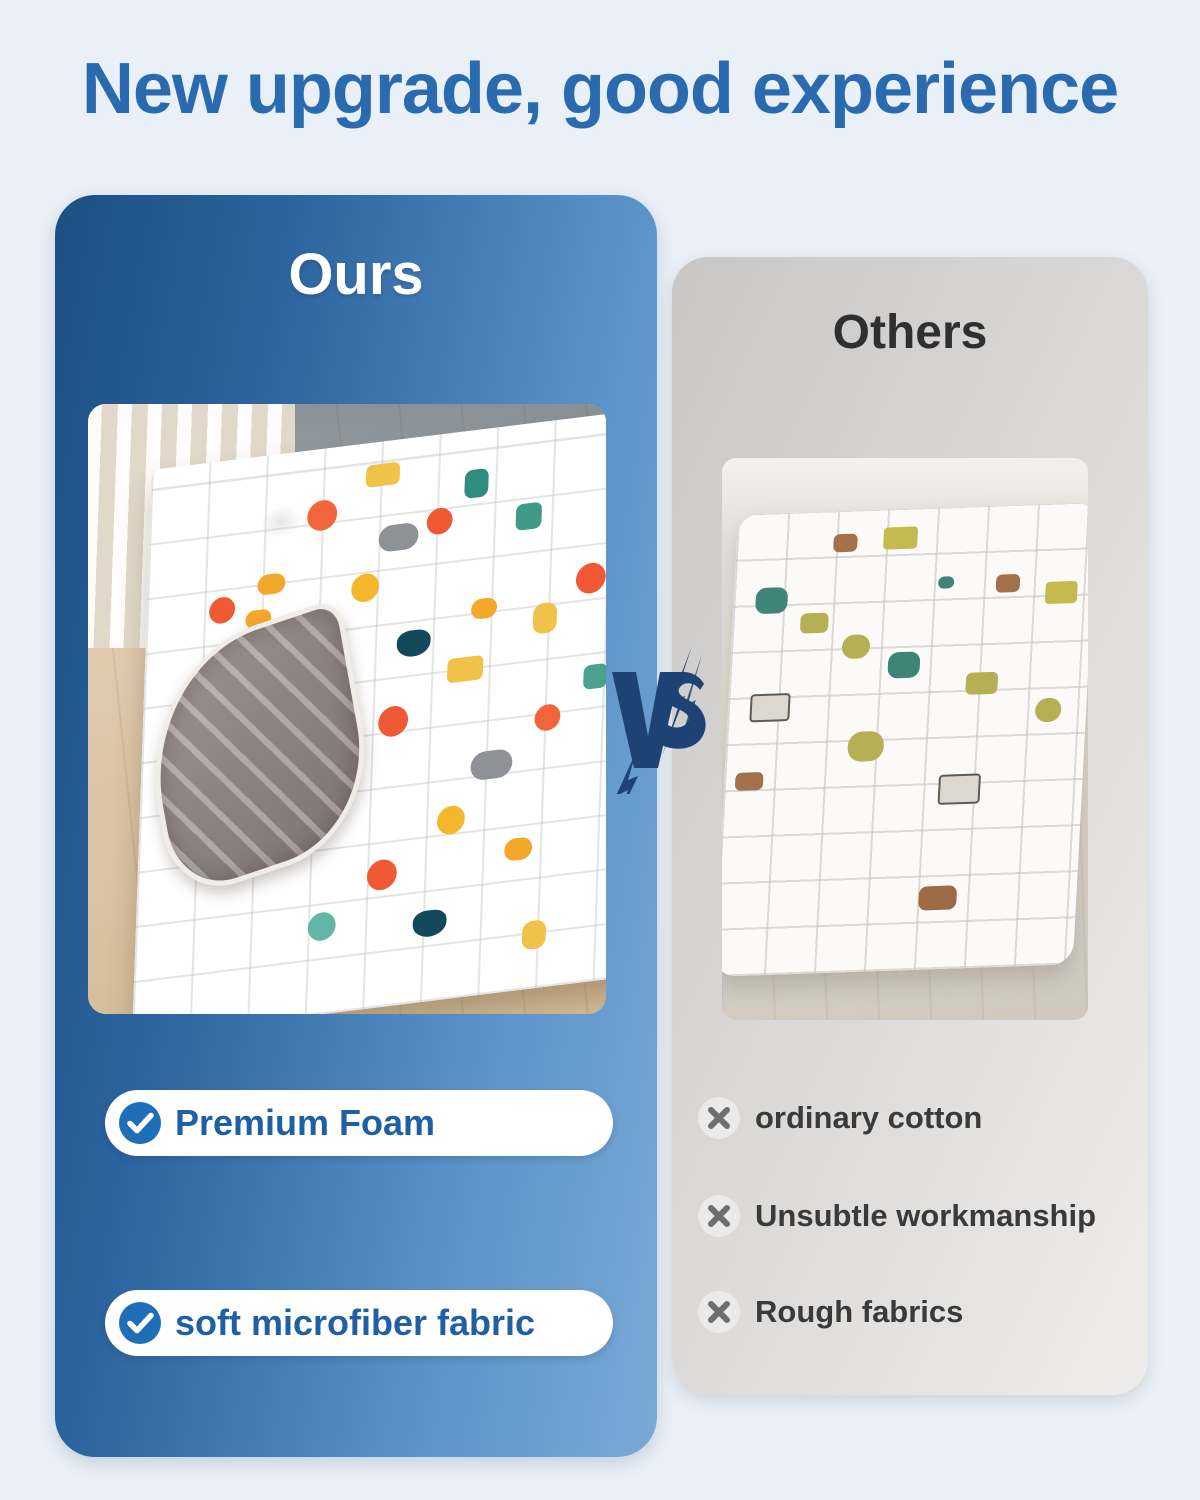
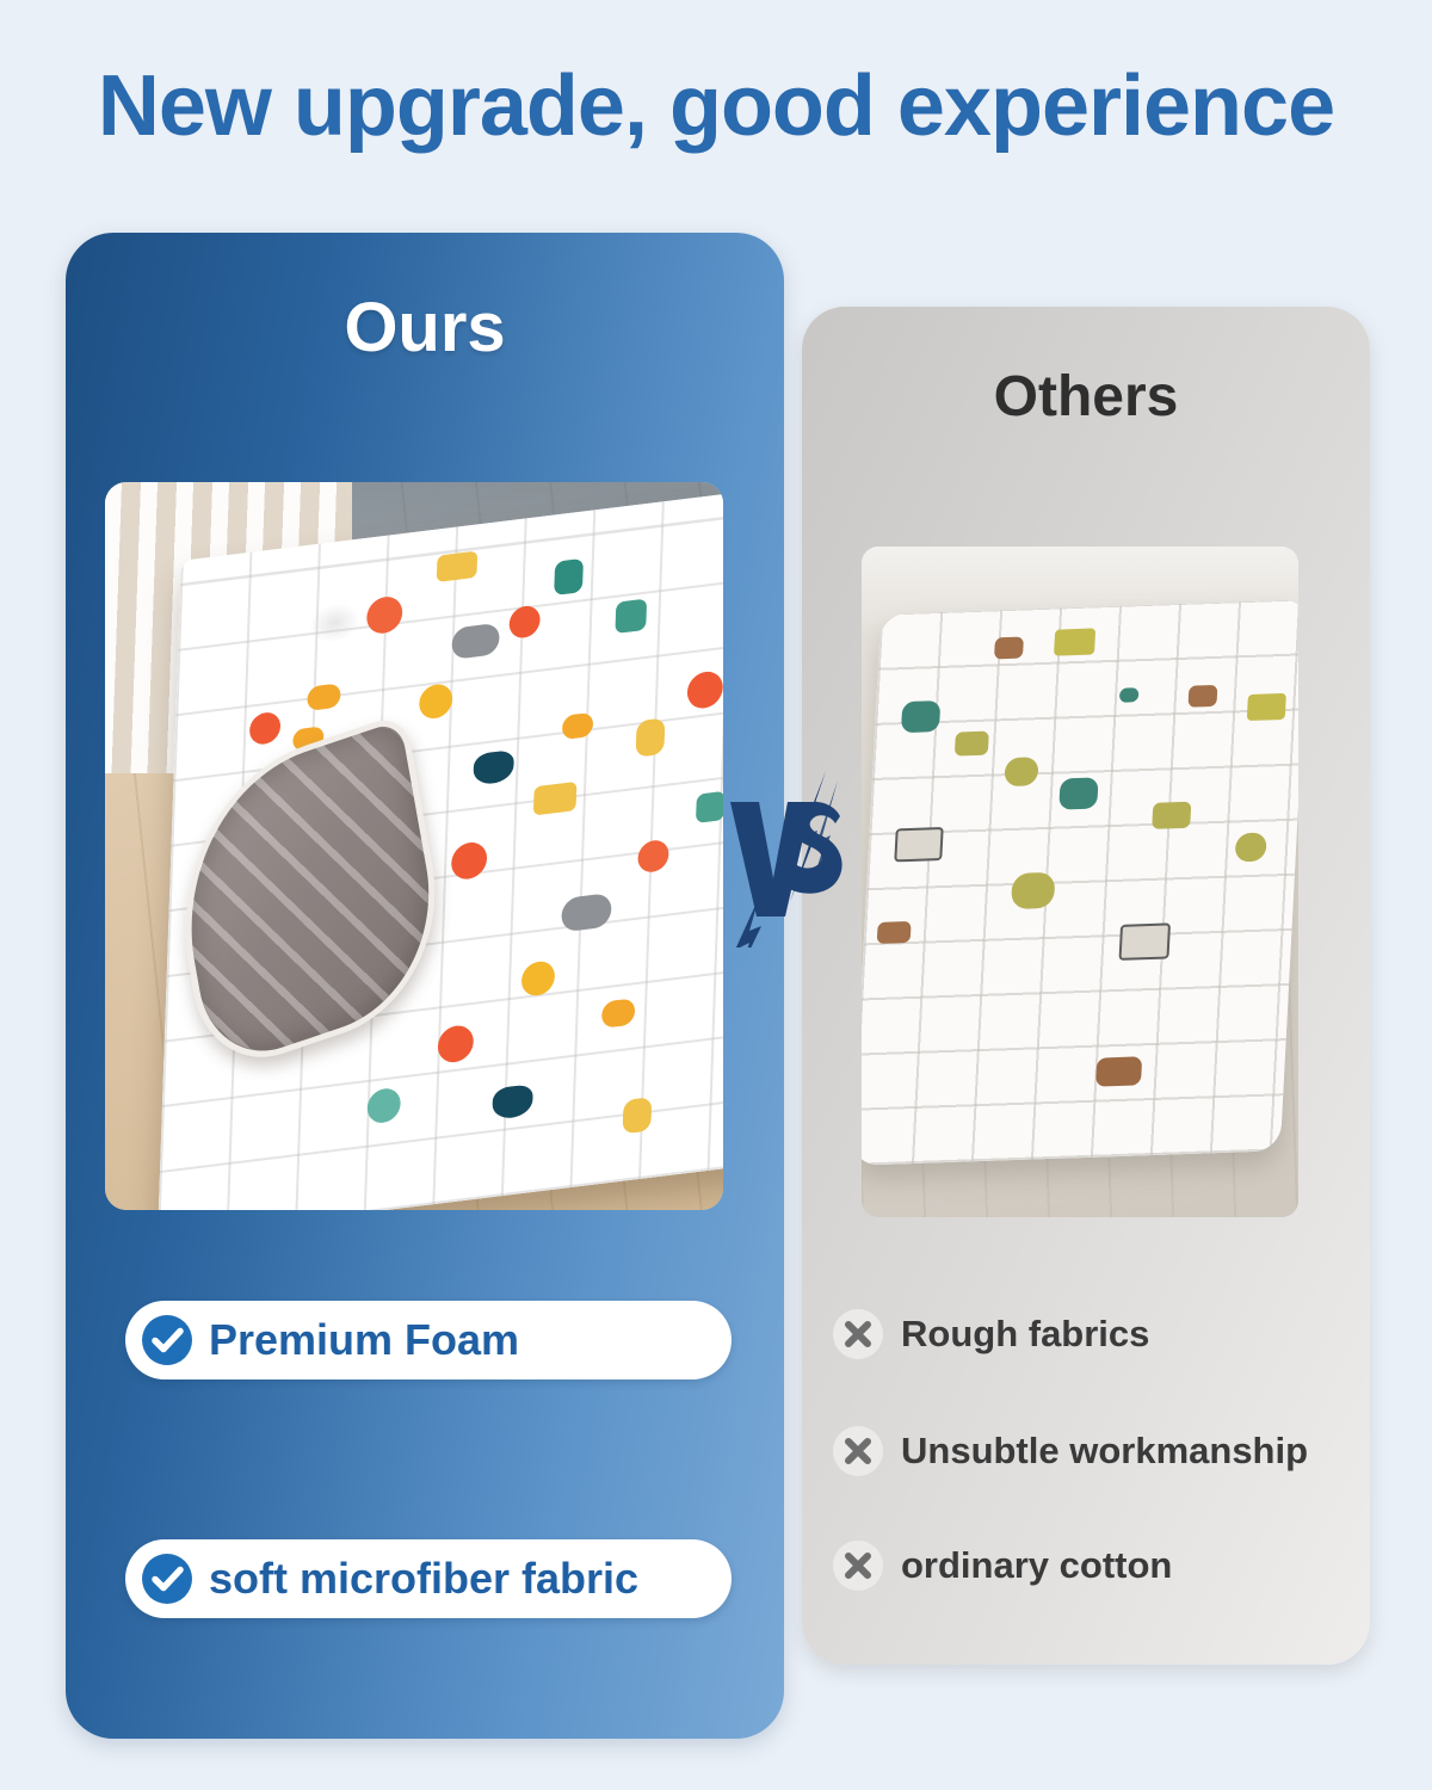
  New upgrade, good experience
  Ours
  Premium Foam
  soft microfiber fabric
  Others
- ordinary cotton
+ Rough fabrics
  Unsubtle workmanship
- Rough fabrics
+ ordinary cotton
